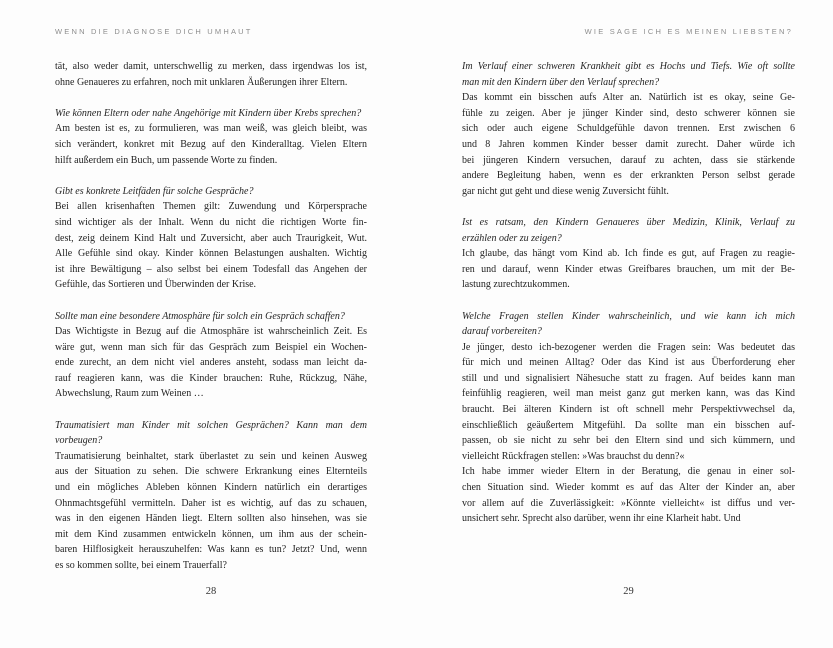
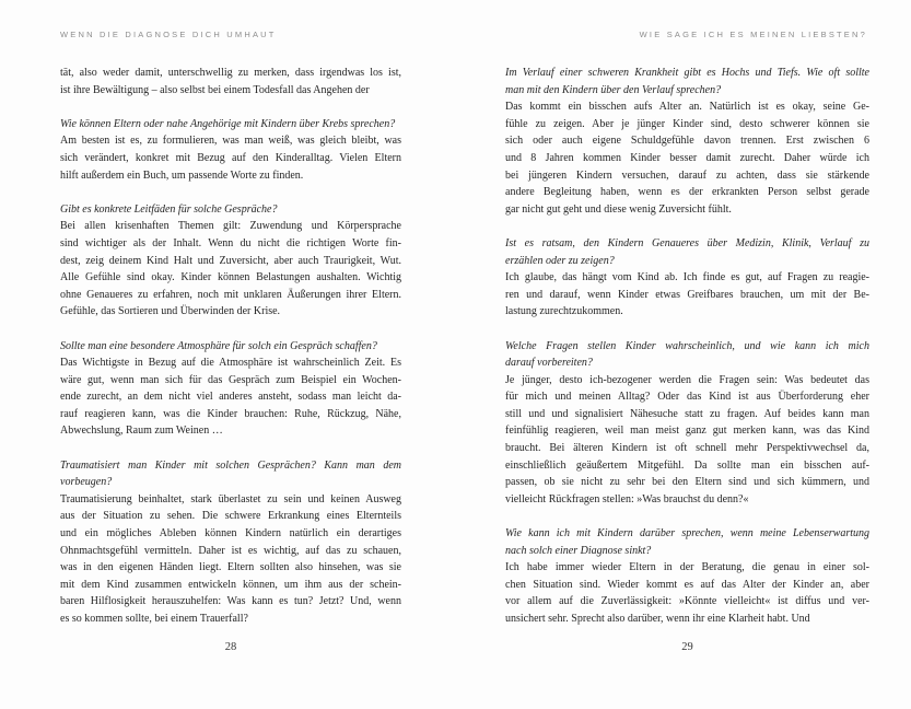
  WENN DIE DIAGNOSE DICH UMHAUT
  WIE SAGE ICH ES MEINEN LIEBSTEN?
  tät, also weder damit, unterschwellig zu merken, dass irgendwas los ist,
- ohne Genaueres zu erfahren, noch mit unklaren Äußerungen ihrer Eltern.
+ ist ihre Bewältigung – also selbst bei einem Todesfall das Angehen der
  Wie können Eltern oder nahe Angehörige mit Kindern über Krebs sprechen?
  Am besten ist es, zu formulieren, was man weiß, was gleich bleibt, was
  sich verändert, konkret mit Bezug auf den Kinderalltag. Vielen Eltern
  hilft außerdem ein Buch, um passende Worte zu finden.
  Gibt es konkrete Leitfäden für solche Gespräche?
  Bei allen krisenhaften Themen gilt: Zuwendung und Körpersprache
  sind wichtiger als der Inhalt. Wenn du nicht die richtigen Worte fin-
  dest, zeig deinem Kind Halt und Zuversicht, aber auch Traurigkeit, Wut.
  Alle Gefühle sind okay. Kinder können Belastungen aushalten. Wichtig
- ist ihre Bewältigung – also selbst bei einem Todesfall das Angehen der
+ ohne Genaueres zu erfahren, noch mit unklaren Äußerungen ihrer Eltern.
  Gefühle, das Sortieren und Überwinden der Krise.
  Sollte man eine besondere Atmosphäre für solch ein Gespräch schaffen?
  Das Wichtigste in Bezug auf die Atmosphäre ist wahrscheinlich Zeit. Es
  wäre gut, wenn man sich für das Gespräch zum Beispiel ein Wochen-
  ende zurecht, an dem nicht viel anderes ansteht, sodass man leicht da-
  rauf reagieren kann, was die Kinder brauchen: Ruhe, Rückzug, Nähe,
  Abwechslung, Raum zum Weinen …
  Traumatisiert man Kinder mit solchen Gesprächen? Kann man dem
  vorbeugen?
  Traumatisierung beinhaltet, stark überlastet zu sein und keinen Ausweg
  aus der Situation zu sehen. Die schwere Erkrankung eines Elternteils
  und ein mögliches Ableben können Kindern natürlich ein derartiges
  Ohnmachtsgefühl vermitteln. Daher ist es wichtig, auf das zu schauen,
  was in den eigenen Händen liegt. Eltern sollten also hinsehen, was sie
  mit dem Kind zusammen entwickeln können, um ihm aus der schein-
  baren Hilflosigkeit herauszuhelfen: Was kann es tun? Jetzt? Und, wenn
  es so kommen sollte, bei einem Trauerfall?
  Im Verlauf einer schweren Krankheit gibt es Hochs und Tiefs. Wie oft sollte
  man mit den Kindern über den Verlauf sprechen?
  Das kommt ein bisschen aufs Alter an. Natürlich ist es okay, seine Ge-
  fühle zu zeigen. Aber je jünger Kinder sind, desto schwerer können sie
  sich oder auch eigene Schuldgefühle davon trennen. Erst zwischen 6
  und 8 Jahren kommen Kinder besser damit zurecht. Daher würde ich
  bei jüngeren Kindern versuchen, darauf zu achten, dass sie stärkende
  andere Begleitung haben, wenn es der erkrankten Person selbst gerade
  gar nicht gut geht und diese wenig Zuversicht fühlt.
  Ist es ratsam, den Kindern Genaueres über Medizin, Klinik, Verlauf zu
  erzählen oder zu zeigen?
  Ich glaube, das hängt vom Kind ab. Ich finde es gut, auf Fragen zu reagie-
  ren und darauf, wenn Kinder etwas Greifbares brauchen, um mit der Be-
  lastung zurechtzukommen.
  Welche Fragen stellen Kinder wahrscheinlich, und wie kann ich mich
  darauf vorbereiten?
  Je jünger, desto ich-bezogener werden die Fragen sein: Was bedeutet das
  für mich und meinen Alltag? Oder das Kind ist aus Überforderung eher
  still und und signalisiert Nähesuche statt zu fragen. Auf beides kann man
  feinfühlig reagieren, weil man meist ganz gut merken kann, was das Kind
  braucht. Bei älteren Kindern ist oft schnell mehr Perspektivwechsel da,
  einschließlich geäußertem Mitgefühl. Da sollte man ein bisschen auf-
  passen, ob sie nicht zu sehr bei den Eltern sind und sich kümmern, und
  vielleicht Rückfragen stellen: »Was brauchst du denn?«
+ Wie kann ich mit Kindern darüber sprechen, wenn meine Lebenserwartung
+ nach solch einer Diagnose sinkt?
  Ich habe immer wieder Eltern in der Beratung, die genau in einer sol-
  chen Situation sind. Wieder kommt es auf das Alter der Kinder an, aber
  vor allem auf die Zuverlässigkeit: »Könnte vielleicht« ist diffus und ver-
  unsichert sehr. Sprecht also darüber, wenn ihr eine Klarheit habt. Und
  28
  29
